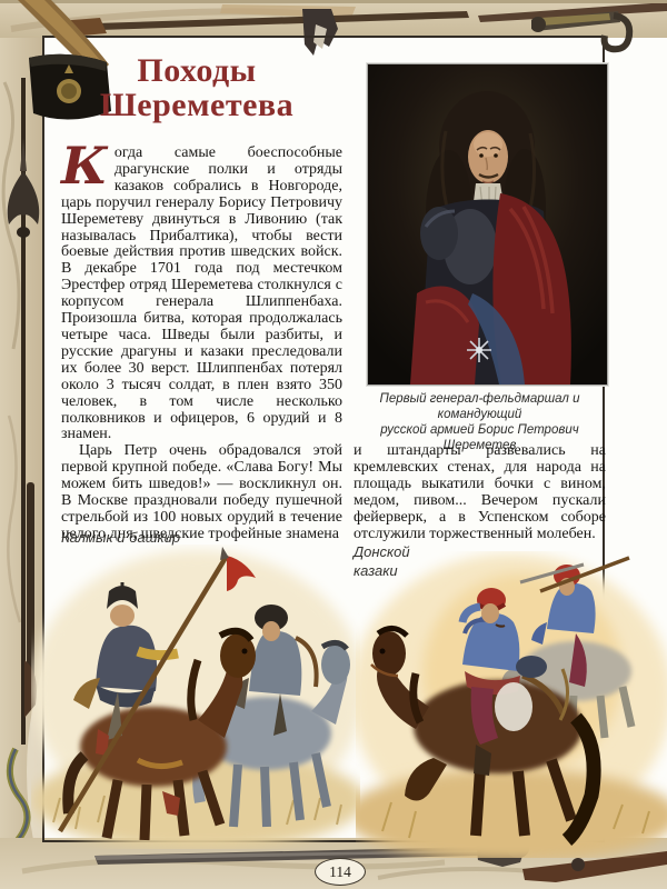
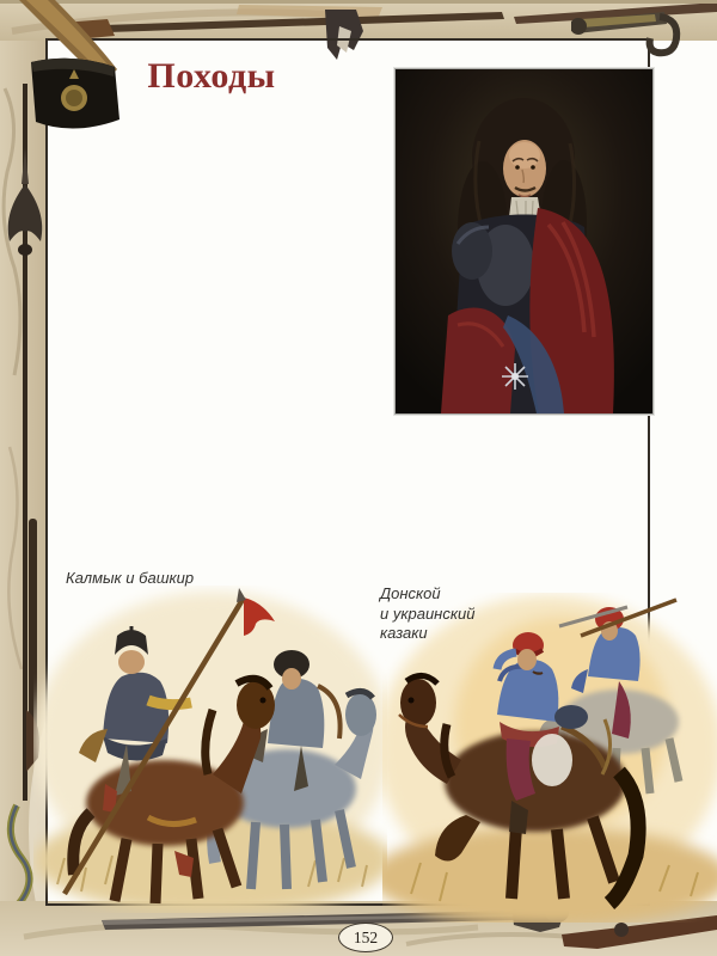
  Походы
- Шереметева
- К
- огда самые боеспособные драгунские полки и отряды казаков собрались в Новгороде, царь поручил генералу Борису Петровичу Шереметеву двинуться в Ливонию (так называлась Прибалтика), чтобы вести боевые действия против шведских войск. В декабре 1701 года под местечком Эрестфер отряд Шереметева столкнулся с корпусом генерала Шлиппенбаха. Произошла битва, которая продолжалась четыре часа. Шведы были разбиты, и русские драгуны и казаки преследовали их более 30 верст. Шлиппенбах потерял около 3 тысяч солдат, в плен взято 350 человек, в том числе несколько полковников и офицеров, 6 орудий и 8 знамен.
- Царь Петр очень обрадовался этой первой крупной победе. «Слава Богу! Мы можем бить шведов!» — воскликнул он. В Москве праздновали победу пушечной стрельбой из 100 новых орудий в течение целого дня, шведские трофейные знамена
- Первый генерал-фельдмаршал и командующий
- русской армией Борис Петрович Шереметев
- и штандарты развевались на кремлевских стенах, для народа на площадь выкатили бочки с вином, медом, пивом... Вечером пускали фейерверк, а в Успенском соборе отслужили торжественный молебен.
  Калмык и башкир
  Донской
+ и украинский
  казаки
- 114
+ 152
